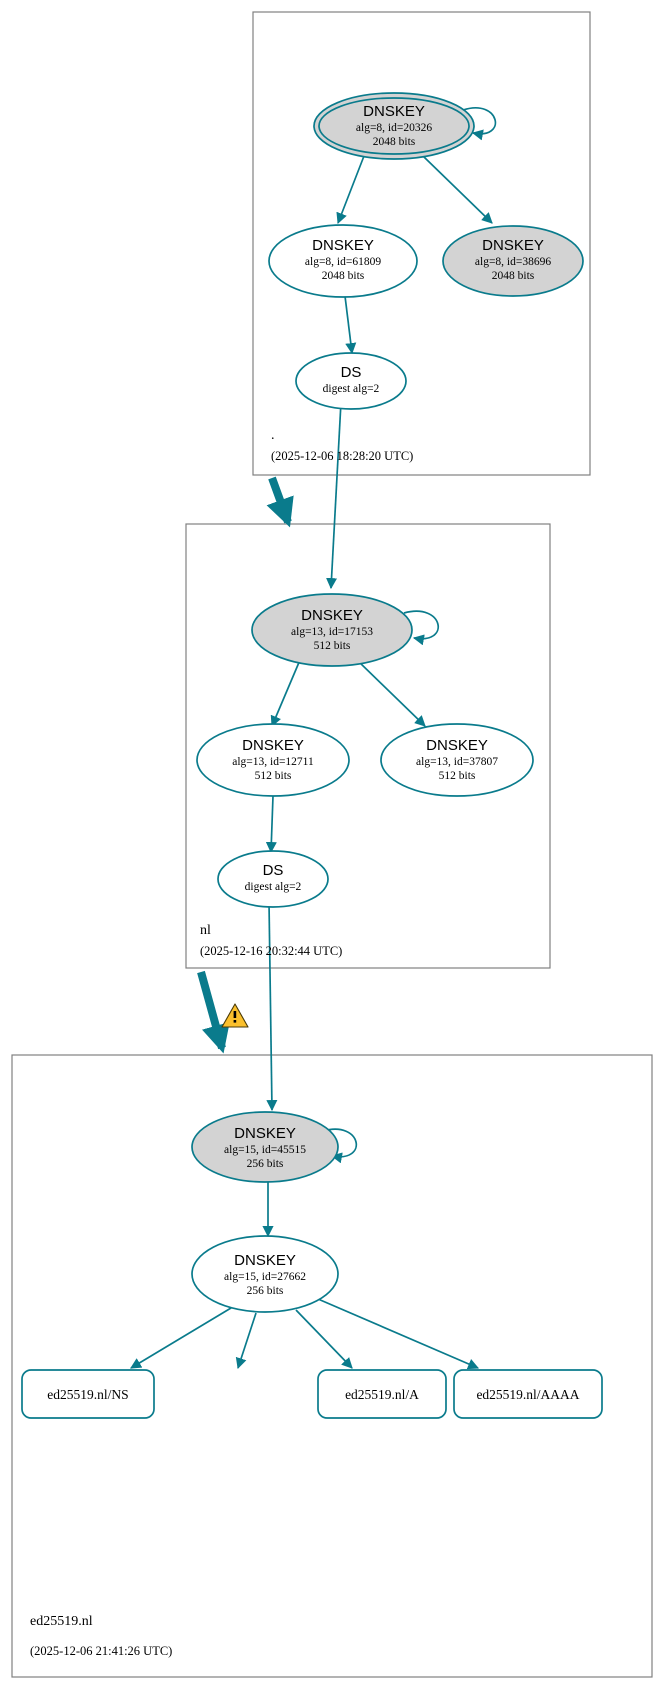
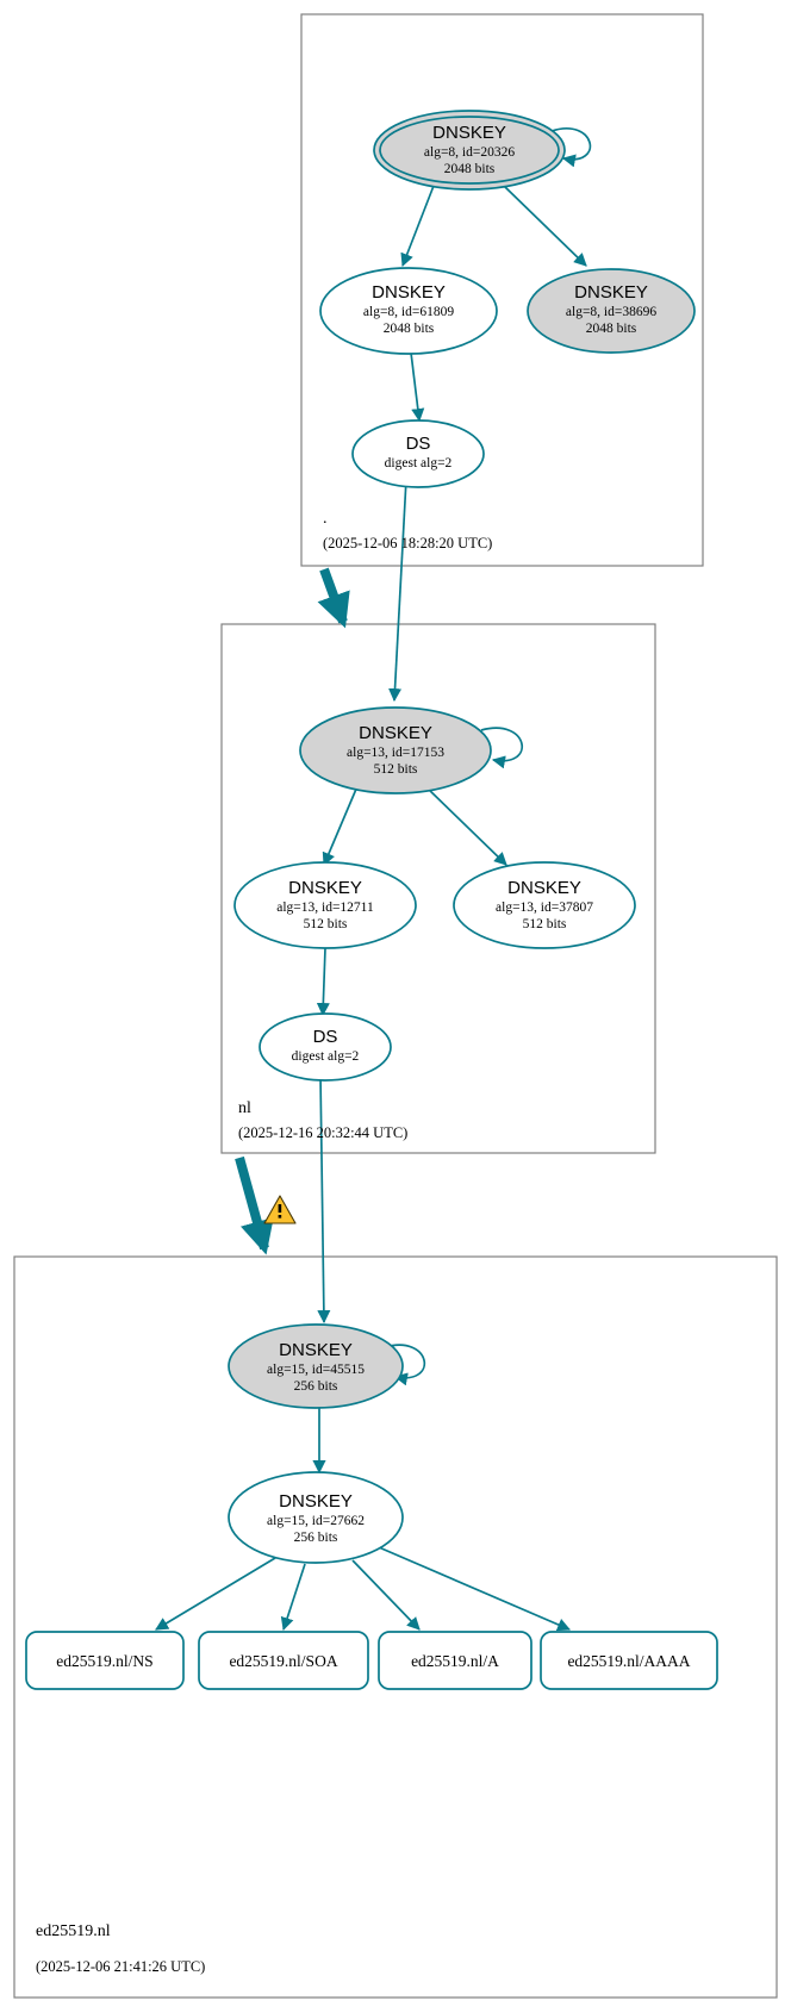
  DNSKEY
  alg=8, id=20326
  2048 bits
  DNSKEY
  alg=8, id=61809
  2048 bits
  DNSKEY
  alg=8, id=38696
  2048 bits
  DS
  digest alg=2
  .
  (2025-12-06 18:28:20 UTC)
  DNSKEY
  alg=13, id=17153
  512 bits
  DNSKEY
  alg=13, id=12711
  512 bits
  DNSKEY
  alg=13, id=37807
  512 bits
  DS
  digest alg=2
  nl
  (2025-12-16 20:32:44 UTC)
  DNSKEY
  alg=15, id=45515
  256 bits
  DNSKEY
  alg=15, id=27662
  256 bits
  ed25519.nl/NS
+ ed25519.nl/SOA
  ed25519.nl/A
  ed25519.nl/AAAA
  ed25519.nl
  (2025-12-06 21:41:26 UTC)
